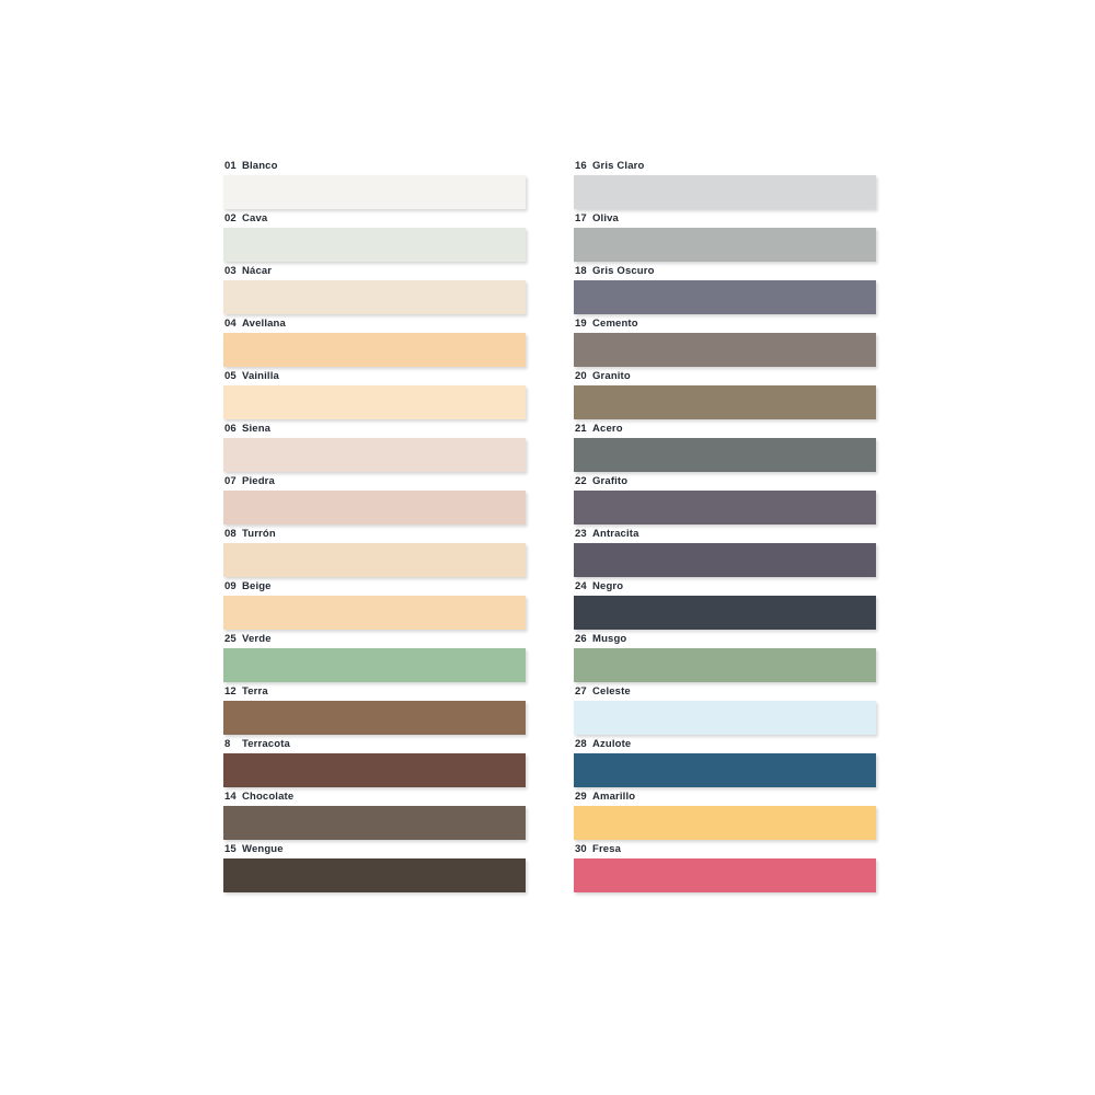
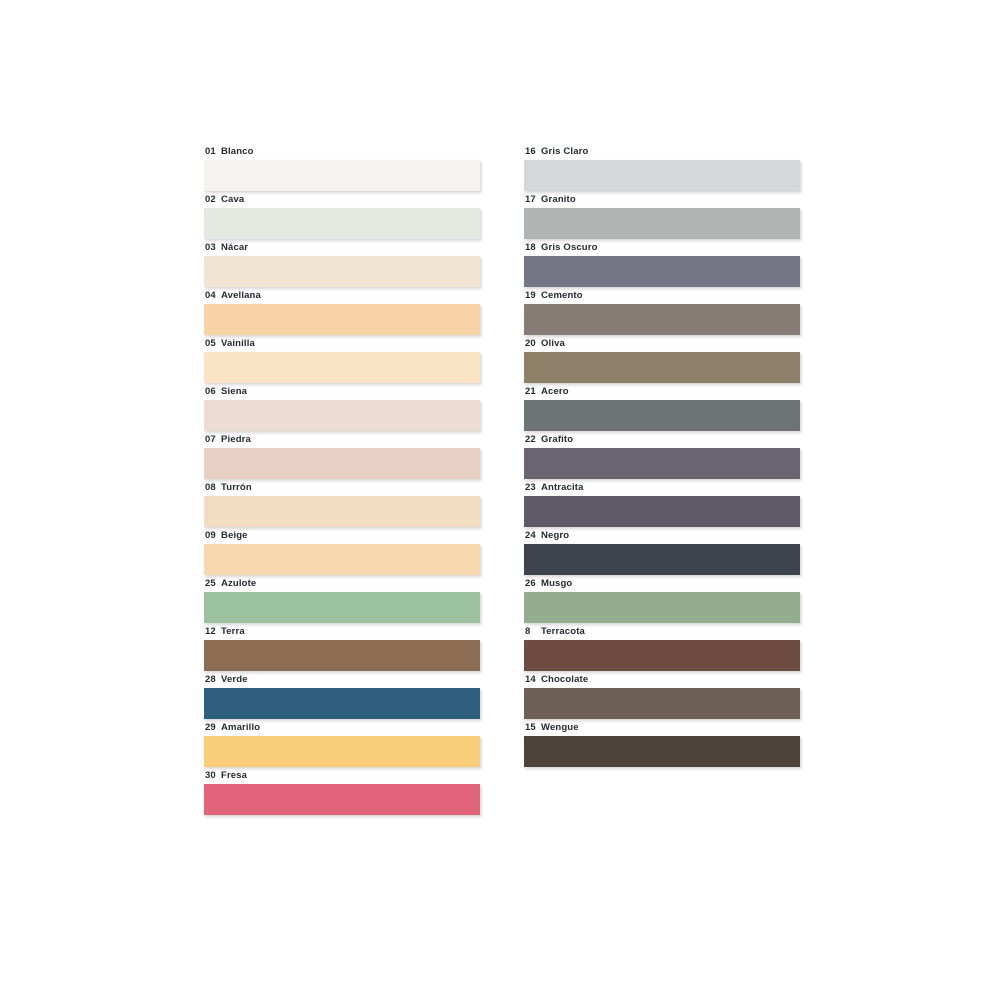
  01
  Blanco
  16
  Gris Claro
  02
  Cava
  17
- Oliva
+ Granito
  03
  Nácar
  18
  Gris Oscuro
  04
  Avellana
  19
  Cemento
  05
  Vainilla
  20
- Granito
+ Oliva
  06
  Siena
  21
  Acero
  07
  Piedra
  22
  Grafito
  08
  Turrón
  23
  Antracita
  09
  Beige
  24
  Negro
  25
- Verde
+ Azulote
  26
  Musgo
  12
  Terra
- 27
- Celeste
  8
  Terracota
  28
- Azulote
+ Verde
  14
  Chocolate
  29
  Amarillo
  15
  Wengue
  30
  Fresa
